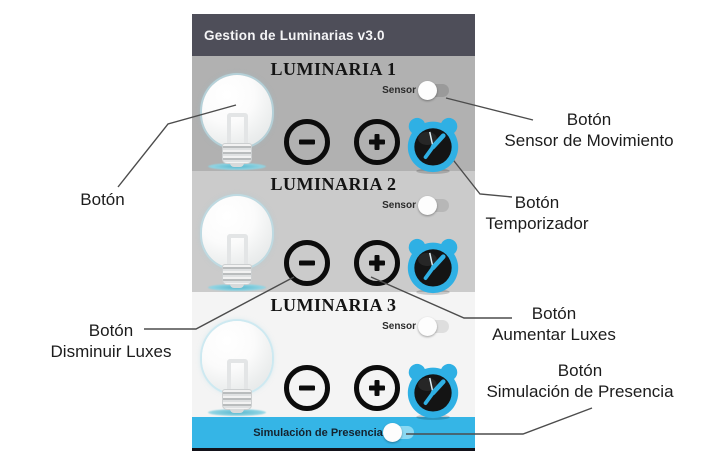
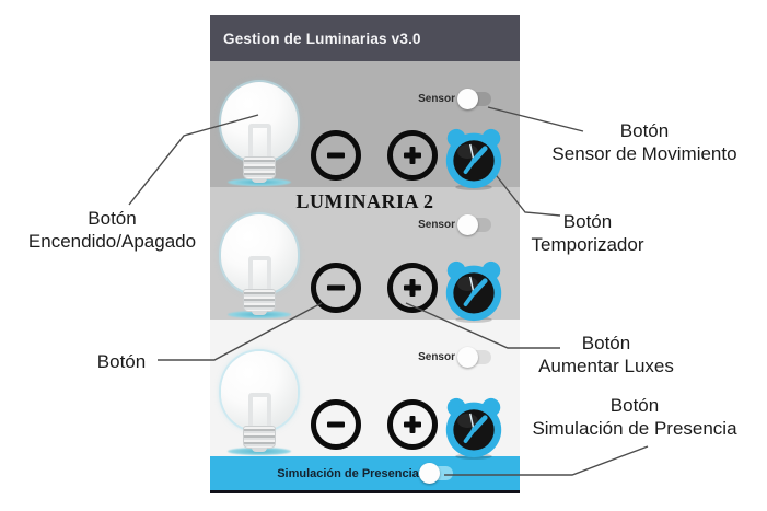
  Gestion de Luminarias v3.0
- LUMINARIA 1
  Sensor
  LUMINARIA 2
  Sensor
- LUMINARIA 3
  Sensor
  Simulación de Presencia
  Botón
  Sensor de Movimiento
  Botón
  Temporizador
  Botón
+ Encendido/Apagado
  Botón
- Disminuir Luxes
  Botón
  Aumentar Luxes
  Botón
  Simulación de Presencia
